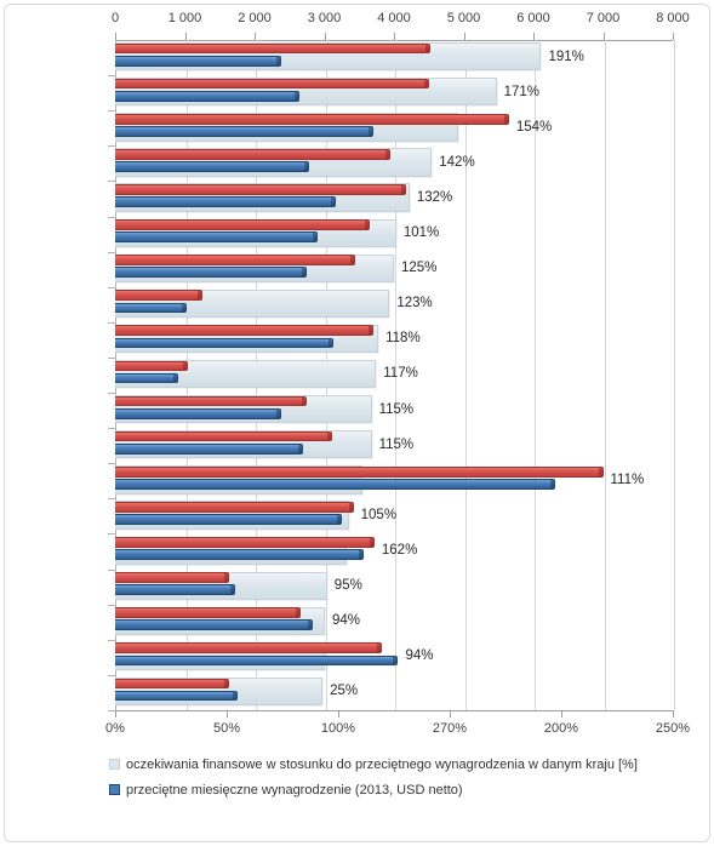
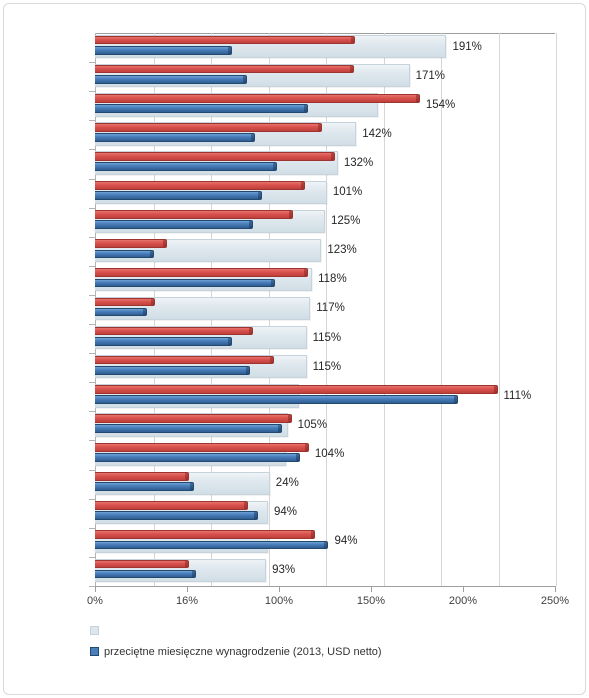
- 0
- 1 000
- 2 000
- 3 000
- 4 000
- 5 000
- 6 000
- 7 000
- 8 000
  191%
  171%
  154%
  142%
  132%
  101%
  125%
  123%
  118%
  117%
  115%
  115%
  111%
  105%
- 162%
+ 104%
- 95%
+ 24%
  94%
  94%
- 25%
+ 93%
  0%
- 50%
+ 16%
  100%
- 270%
+ 150%
  200%
  250%
- oczekiwania finansowe w stosunku do przeciętnego wynagrodzenia w danym kraju [%]
  przeciętne miesięczne wynagrodzenie (2013, USD netto)
